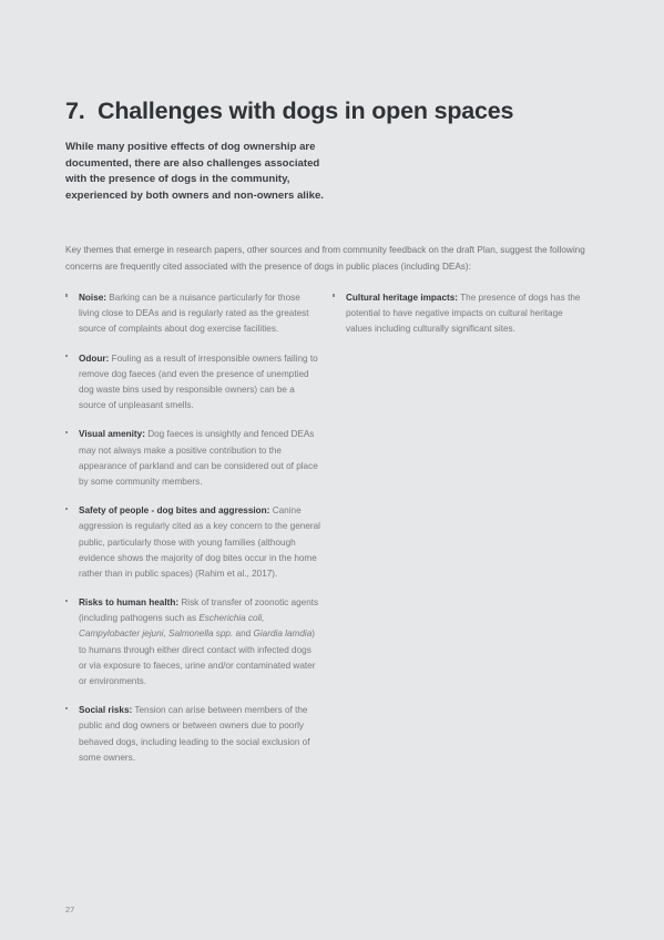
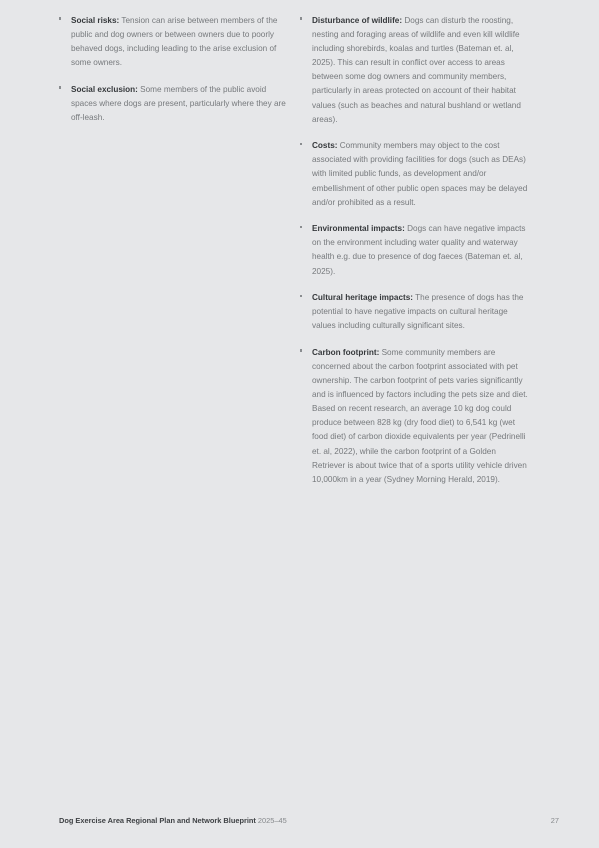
- 7.
- Challenges with dogs in open spaces
- While many positive effects of dog ownership are documented, there are also challenges associated with the presence of dogs in the community, experienced by both owners and non-owners alike.
- Key themes that emerge in research papers, other sources and from community feedback on the draft Plan, suggest the following concerns are frequently cited associated with the presence of dogs in public places (including DEAs):
- Noise: Barking can be a nuisance particularly for those living close to DEAs and is regularly rated as the greatest source of complaints about dog exercise facilities.
- Odour: Fouling as a result of irresponsible owners failing to remove dog faeces (and even the presence of unemptied dog waste bins used by responsible owners) can be a source of unpleasant smells.
- Visual amenity: Dog faeces is unsightly and fenced DEAs may not always make a positive contribution to the appearance of parkland and can be considered out of place by some community members.
- Safety of people - dog bites and aggression: Canine aggression is regularly cited as a key concern to the general public, particularly those with young families (although evidence shows the majority of dog bites occur in the home rather than in public spaces) (Rahim et al., 2017).
- Risks to human health: Risk of transfer of zoonotic agents (including pathogens such as Escherichia coli, Campylobacter jejuni, Salmonella spp. and Giardia lamdia) to humans through either direct contact with infected dogs or via exposure to faeces, urine and/or contaminated water or environments.
- Social risks: Tension can arise between members of the public and dog owners or between owners due to poorly behaved dogs, including leading to the social exclusion of some owners.
+ Social risks: Tension can arise between members of the public and dog owners or between owners due to poorly behaved dogs, including leading to the arise exclusion of some owners.
+ Social exclusion: Some members of the public avoid spaces where dogs are present, particularly where they are off-leash.
+ Disturbance of wildlife: Dogs can disturb the roosting, nesting and foraging areas of wildlife and even kill wildlife including shorebirds, koalas and turtles (Bateman et. al, 2025). This can result in conflict over access to areas between some dog owners and community members, particularly in areas protected on account of their habitat values (such as beaches and natural bushland or wetland areas).
+ Costs: Community members may object to the cost associated with providing facilities for dogs (such as DEAs) with limited public funds, as development and/or embellishment of other public open spaces may be delayed and/or prohibited as a result.
+ Environmental impacts: Dogs can have negative impacts on the environment including water quality and waterway health e.g. due to presence of dog faeces (Bateman et. al, 2025).
  Cultural heritage impacts: The presence of dogs has the potential to have negative impacts on cultural heritage values including culturally significant sites.
+ Carbon footprint: Some community members are concerned about the carbon footprint associated with pet ownership. The carbon footprint of pets varies significantly and is influenced by factors including the pets size and diet. Based on recent research, an average 10 kg dog could produce between 828 kg (dry food diet) to 6,541 kg (wet food diet) of carbon dioxide equivalents per year (Pedrinelli et. al, 2022), while the carbon footprint of a Golden Retriever is about twice that of a sports utility vehicle driven 10,000km in a year (Sydney Morning Herald, 2019).
+ Dog Exercise Area Regional Plan and Network Blueprint 2025–45
  27
